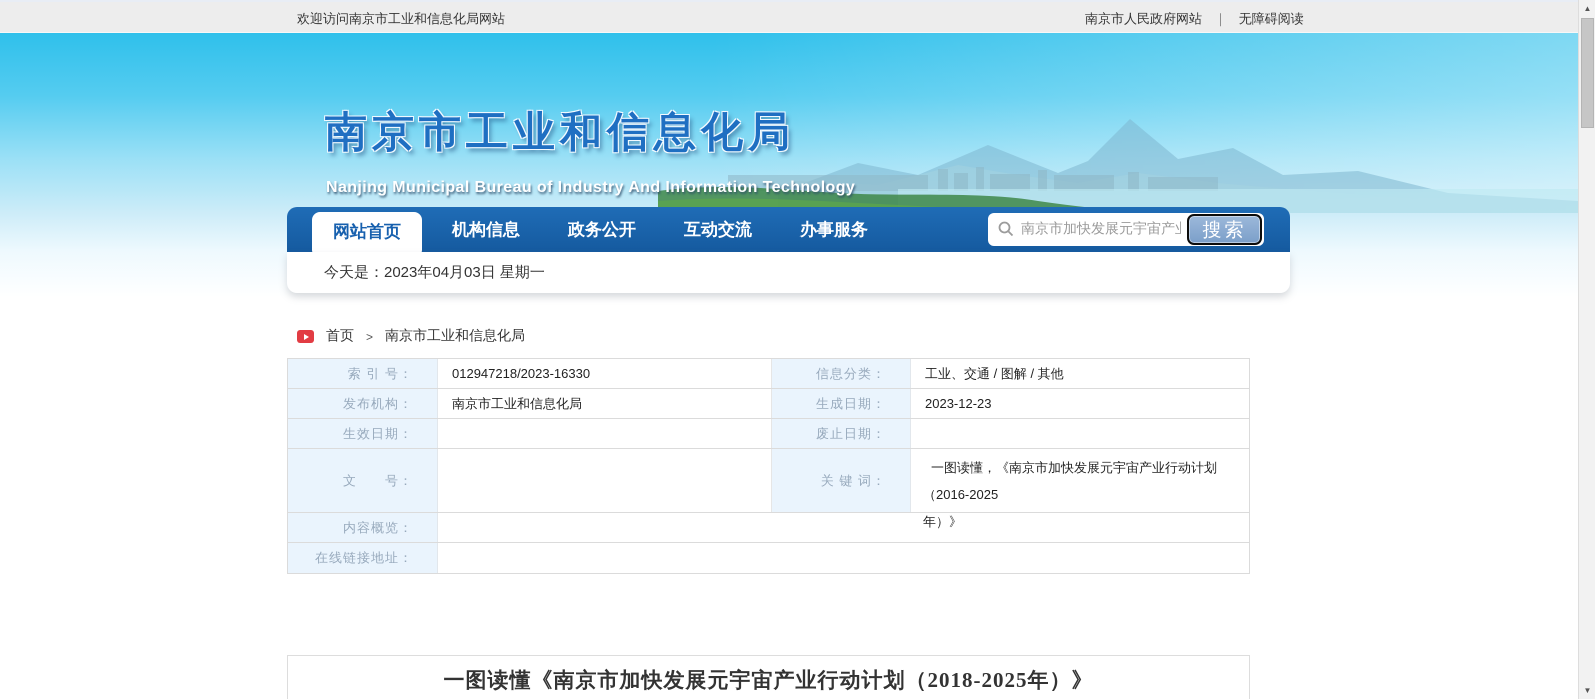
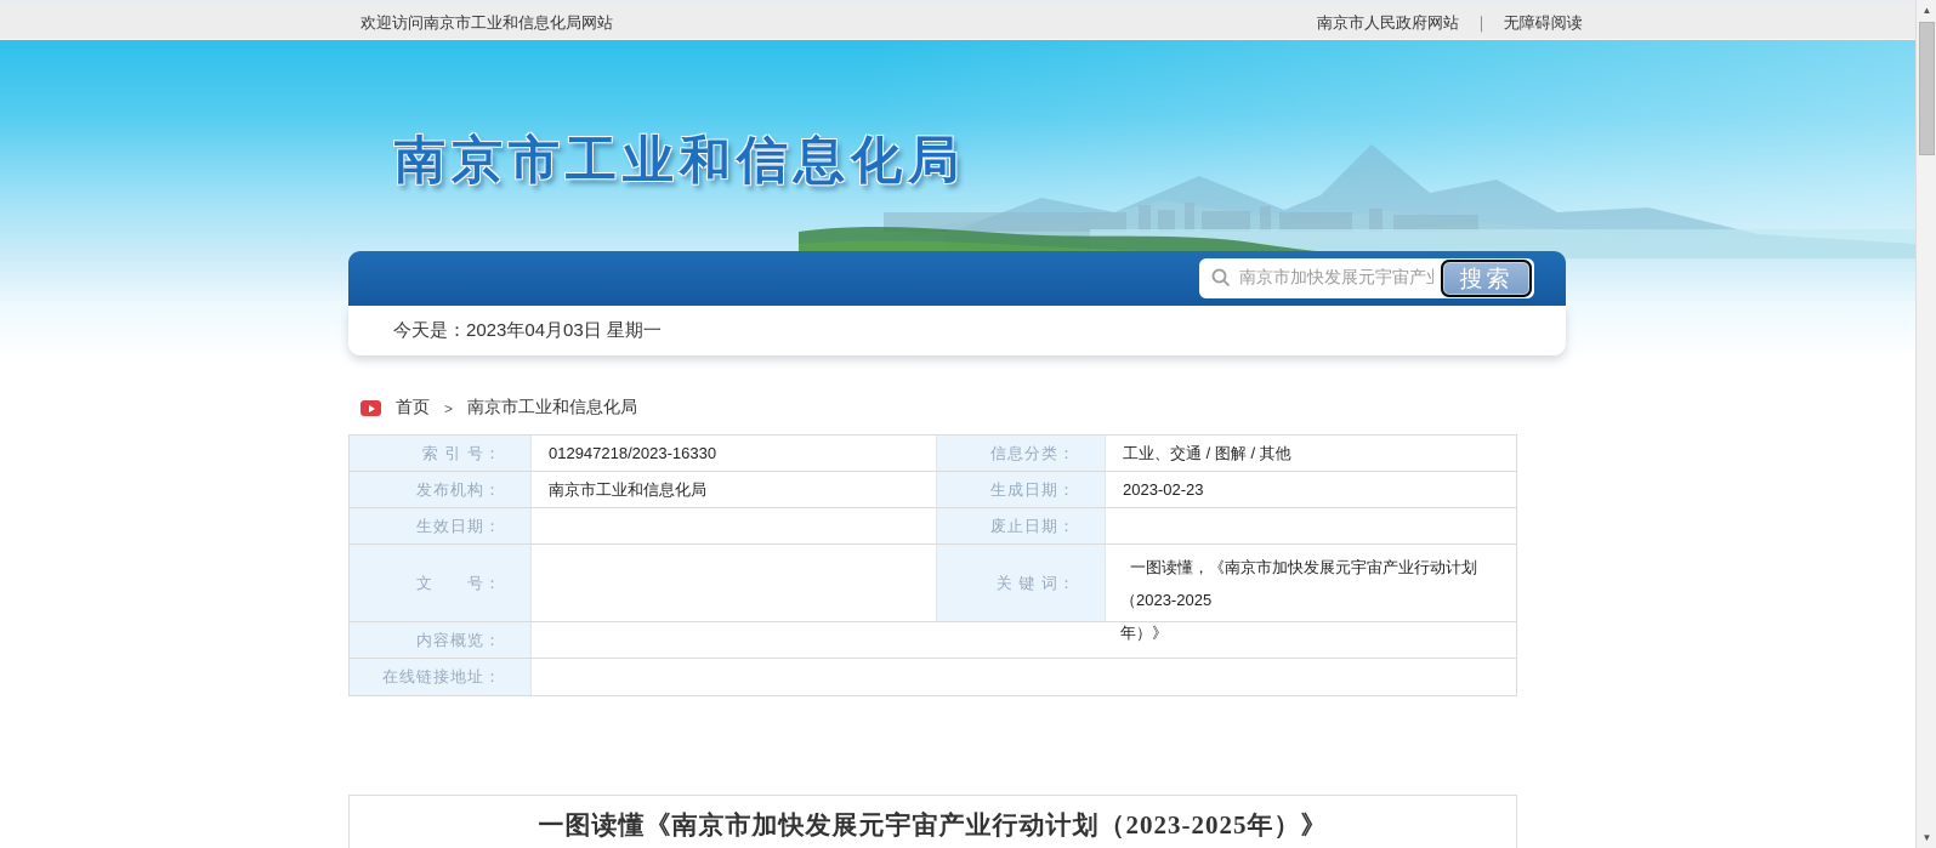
  欢迎访问南京市工业和信息化局网站
  南京市人民政府网站
  ｜
  无障碍阅读
  南京市工业和信息化局
- Nanjing Municipal Bureau of Industry And Information Technology
- 网站首页
- 机构信息
- 政务公开
- 互动交流
- 办事服务
  搜索
  今天是：2023年04月03日 星期一
  首页
  >
  南京市工业和信息化局
  索 引 号：
  012947218/2023-16330
  信息分类：
  工业、交通 / 图解 / 其他
  发布机构：
  南京市工业和信息化局
  生成日期：
- 2023-12-23
+ 2023-02-23
  生效日期：
  废止日期：
  文 号：
  关 键 词：
- 一图读懂，《南京市加快发展元宇宙产业行动计划（2016-2025
+ 一图读懂，《南京市加快发展元宇宙产业行动计划（2023-2025
  年）》
  内容概览：
  在线链接地址：
- 一图读懂《南京市加快发展元宇宙产业行动计划（2018-2025年）》
+ 一图读懂《南京市加快发展元宇宙产业行动计划（2023-2025年）》
  ▲
  ▼
